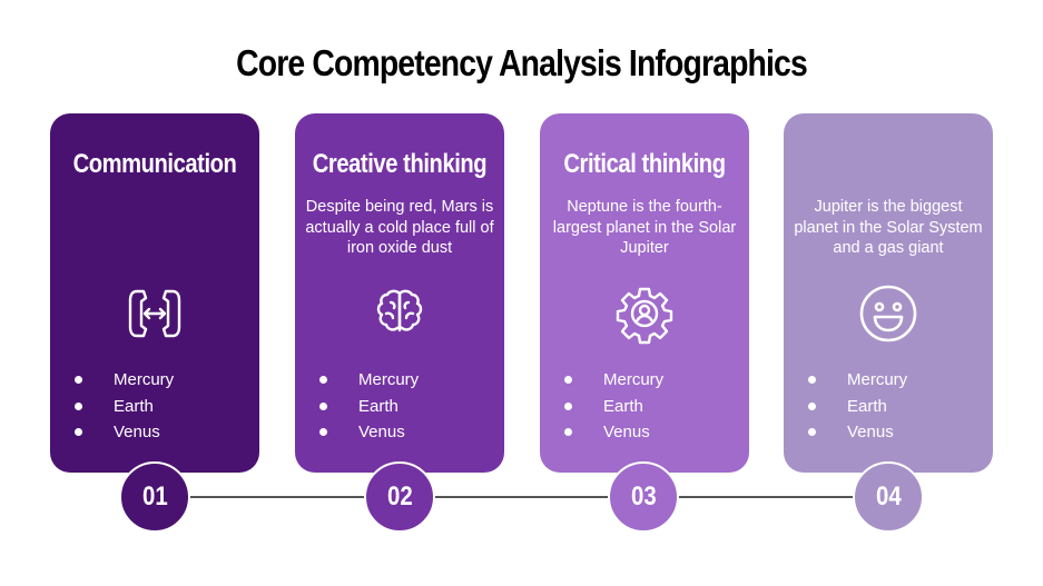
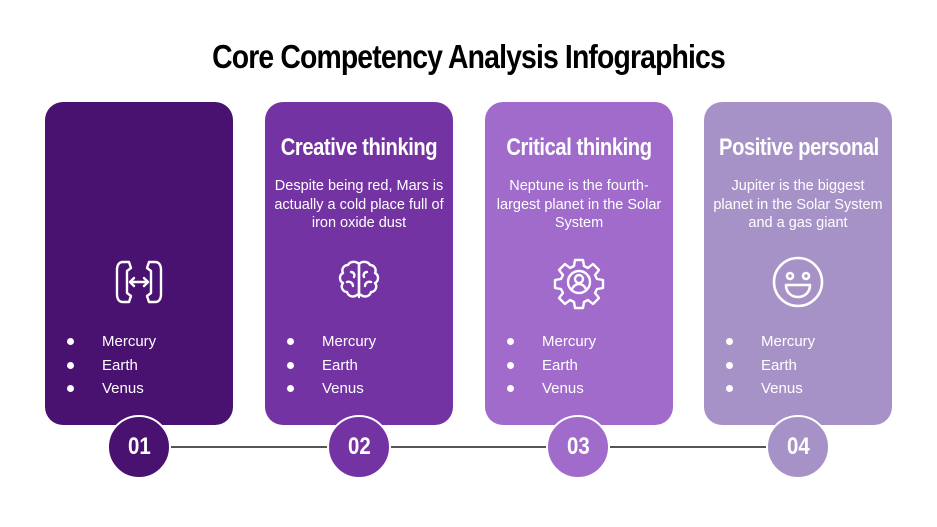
  Core Competency Analysis Infographics
- Communication
  Mercury
  Earth
  Venus
  Creative thinking
  Despite being red, Mars is actually a cold place full of iron oxide dust
  Mercury
  Earth
  Venus
  Critical thinking
- Neptune is the fourth-largest planet in the Solar Jupiter
+ Neptune is the fourth-largest planet in the Solar System
  Mercury
  Earth
  Venus
+ Positive personal
  Jupiter is the biggest planet in the Solar System and a gas giant
  Mercury
  Earth
  Venus
  01
  02
  03
  04
